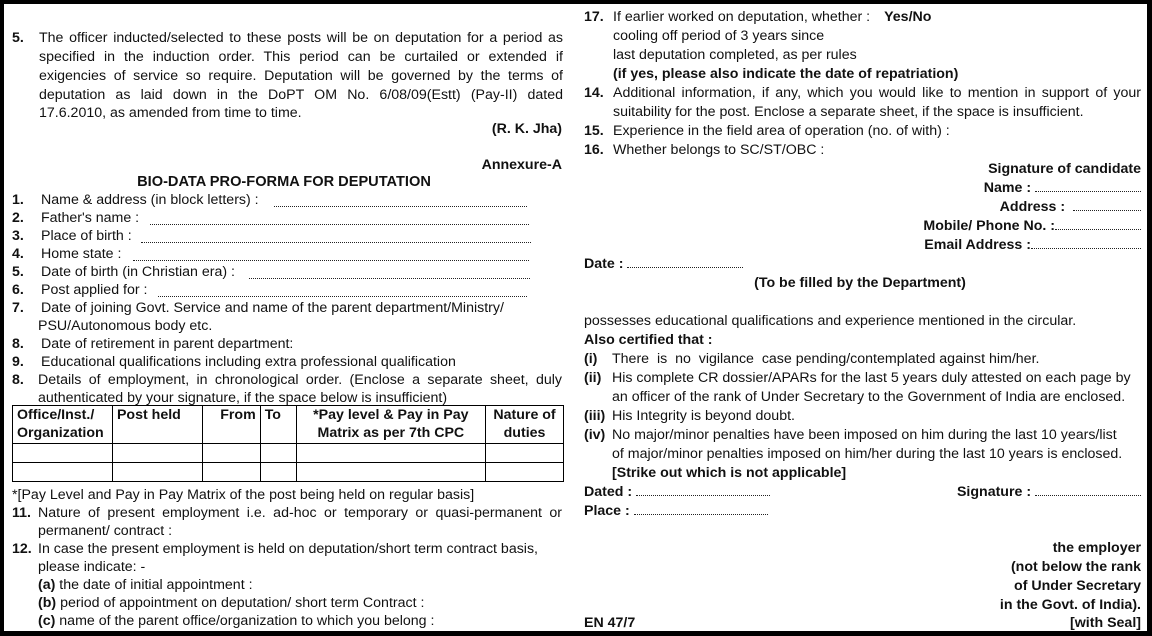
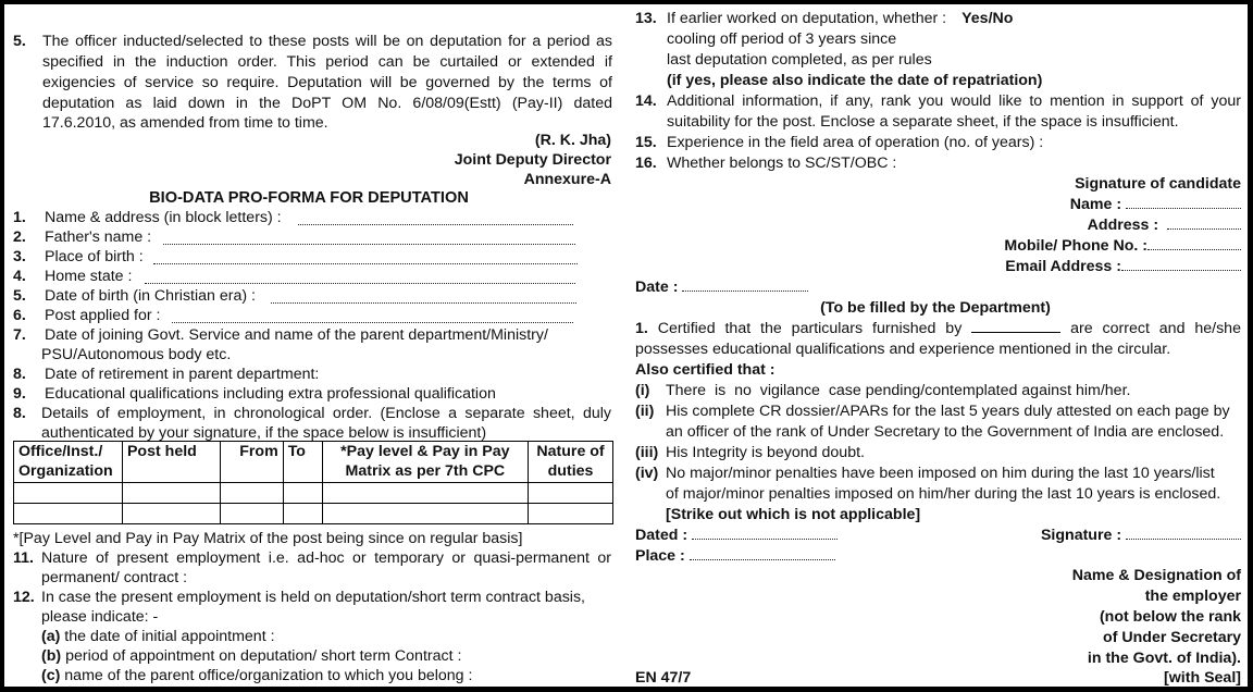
  5.
  The officer inducted/selected to these posts will be on deputation for a period as
  specified in the induction order. This period can be curtailed or extended if
  exigencies of service so require. Deputation will be governed by the terms of
  deputation as laid down in the DoPT OM No. 6/08/09(Estt) (Pay-II) dated
  17.6.2010, as amended from time to time.
  (R. K. Jha)
+ Joint Deputy Director
  Annexure-A
  BIO-DATA PRO-FORMA FOR DEPUTATION
  1. Name & address (in block letters) :
  2. Father's name :
  3. Place of birth :
  4. Home state :
  5. Date of birth (in Christian era) :
  6. Post applied for :
  7. Date of joining Govt. Service and name of the parent department/Ministry/
  PSU/Autonomous body etc.
  8. Date of retirement in parent department:
  9. Educational qualifications including extra professional qualification
  8.
  Details of employment, in chronological order. (Enclose a separate sheet, duly
  authenticated by your signature, if the space below is insufficient)
  Office/Inst./Organization	Post held	From	To	*Pay level & Pay in PayMatrix as per 7th CPC	Nature ofduties
- *[Pay Level and Pay in Pay Matrix of the post being held on regular basis]
+ *[Pay Level and Pay in Pay Matrix of the post being since on regular basis]
  11.
  Nature of present employment i.e. ad-hoc or temporary or quasi-permanent or
  permanent/ contract :
  12.
  In case the present employment is held on deputation/short term contract basis,
  please indicate: -
  (a) the date of initial appointment :
  (b) period of appointment on deputation/ short term Contract :
  (c) name of the parent office/organization to which you belong :
- 17.
+ 13.
  If earlier worked on deputation, whether : Yes/No
  cooling off period of 3 years since
  last deputation completed, as per rules
  (if yes, please also indicate the date of repatriation)
  14.
- Additional information, if any, which you would like to mention in support of your
+ Additional information, if any, rank you would like to mention in support of your
  suitability for the post. Enclose a separate sheet, if the space is insufficient.
  15.
- Experience in the field area of operation (no. of with) :
+ Experience in the field area of operation (no. of years) :
  16.
  Whether belongs to SC/ST/OBC :
  Signature of candidate
  Name :
  Address :
  Mobile/ Phone No. :
  Email Address :
  Date :
  (To be filled by the Department)
+ 1. Certified that the particulars furnished by are correct and he/she
  possesses educational qualifications and experience mentioned in the circular.
  Also certified that :
  (i) There is no vigilance case pending/contemplated against him/her.
  (ii) His complete CR dossier/APARs for the last 5 years duly attested on each page by
  an officer of the rank of Under Secretary to the Government of India are enclosed.
  (iii) His Integrity is beyond doubt.
  (iv) No major/minor penalties have been imposed on him during the last 10 years/list
  of major/minor penalties imposed on him/her during the last 10 years is enclosed.
  [Strike out which is not applicable]
  Dated :
  Signature :
  Place :
+ Name & Designation of
  the employer
  (not below the rank
  of Under Secretary
  in the Govt. of India).
  [with Seal]
  EN 47/7
